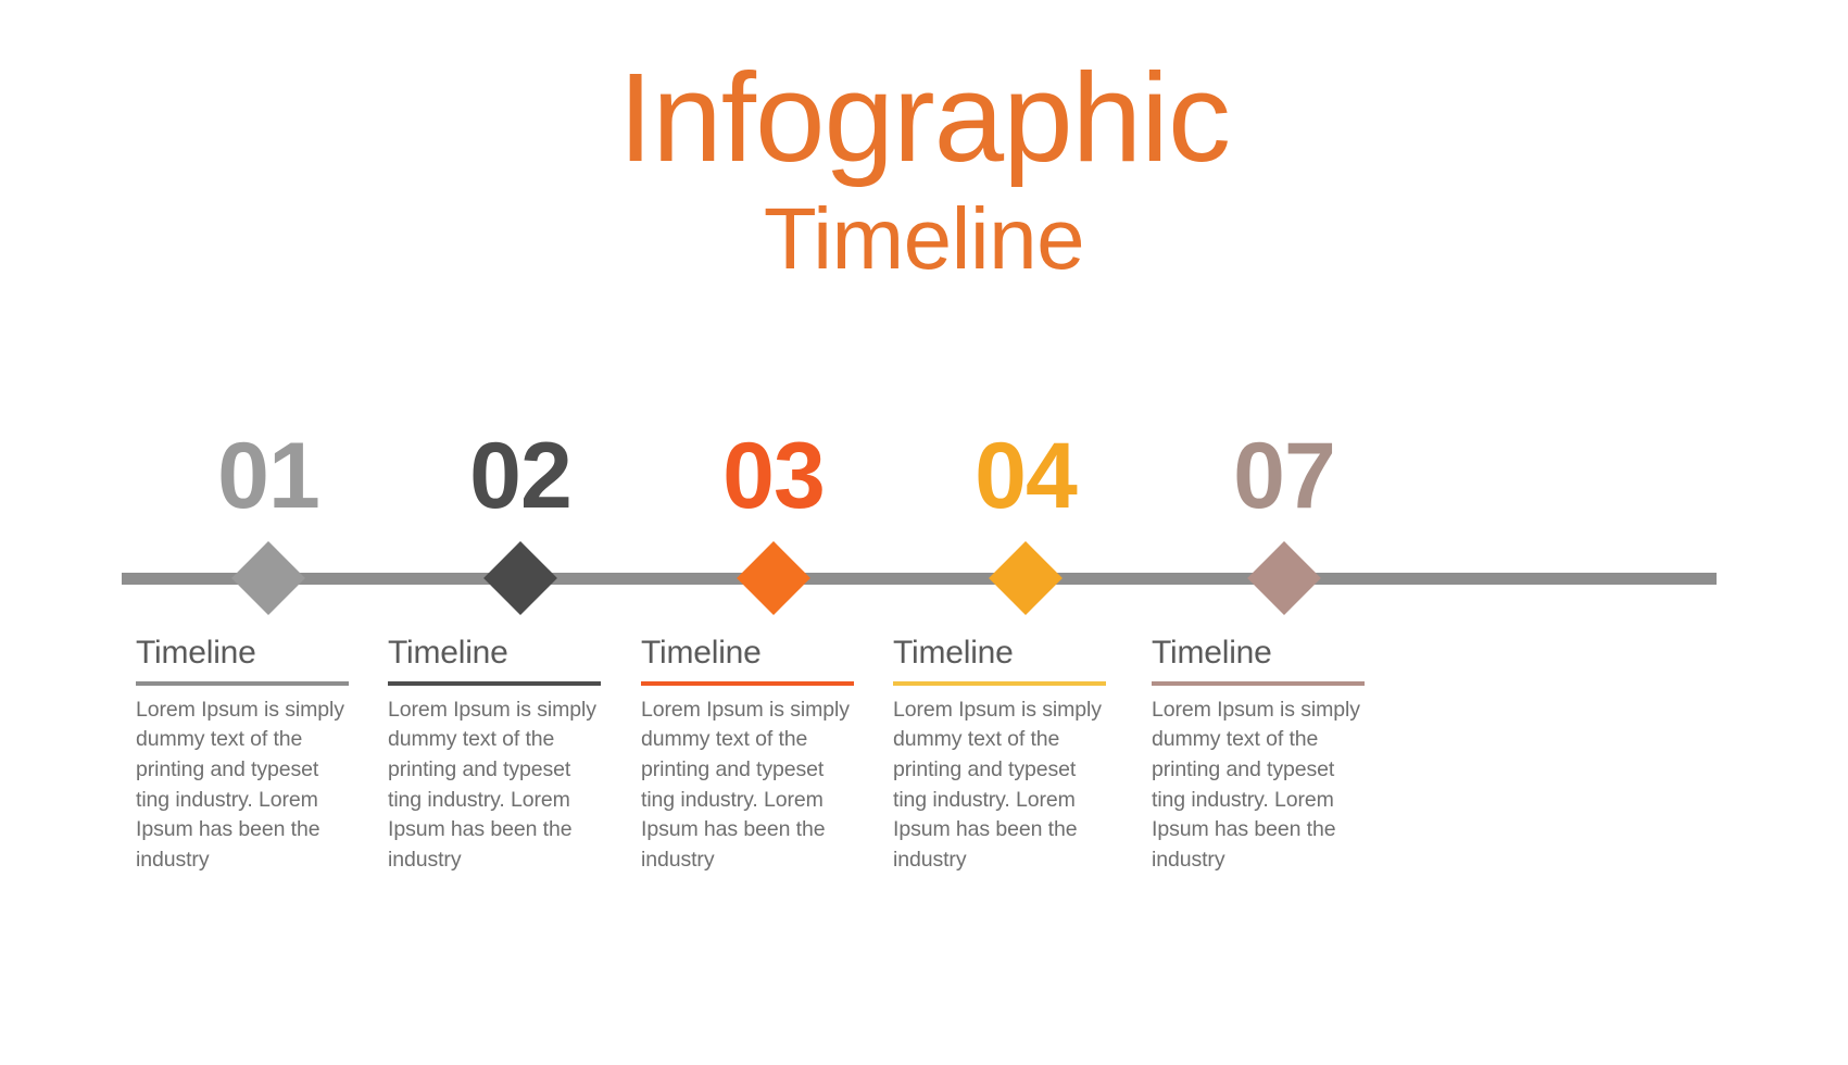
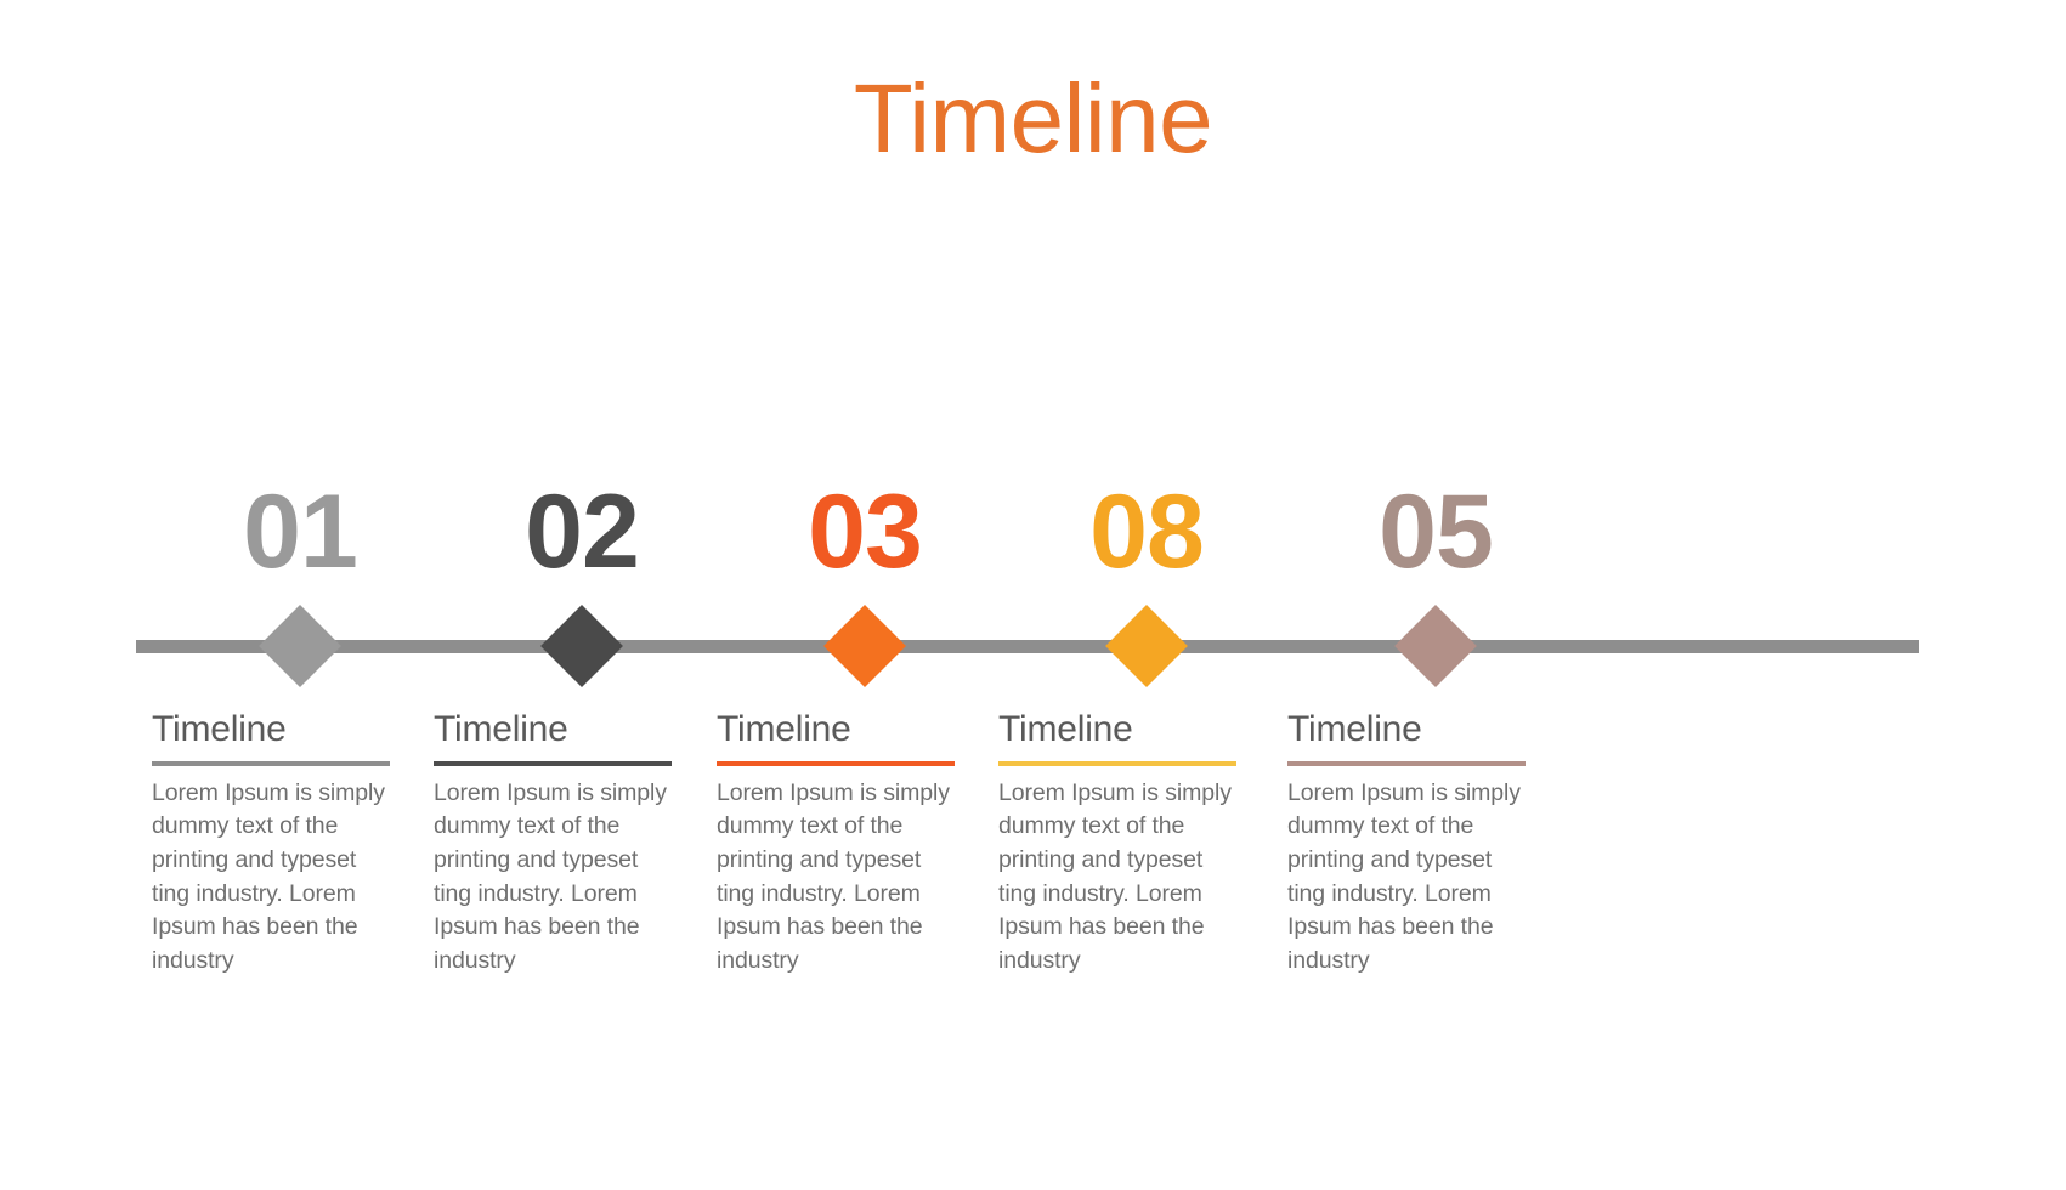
- Infographic
  Timeline
  01
  Timeline
  Lorem Ipsum is simply dummy text of the printing and typeset ting industry. Lorem Ipsum has been the industry
  02
  Timeline
  Lorem Ipsum is simply dummy text of the printing and typeset ting industry. Lorem Ipsum has been the industry
  03
  Timeline
  Lorem Ipsum is simply dummy text of the printing and typeset ting industry. Lorem Ipsum has been the industry
- 04
+ 08
  Timeline
  Lorem Ipsum is simply dummy text of the printing and typeset ting industry. Lorem Ipsum has been the industry
- 07
+ 05
  Timeline
  Lorem Ipsum is simply dummy text of the printing and typeset ting industry. Lorem Ipsum has been the industry
